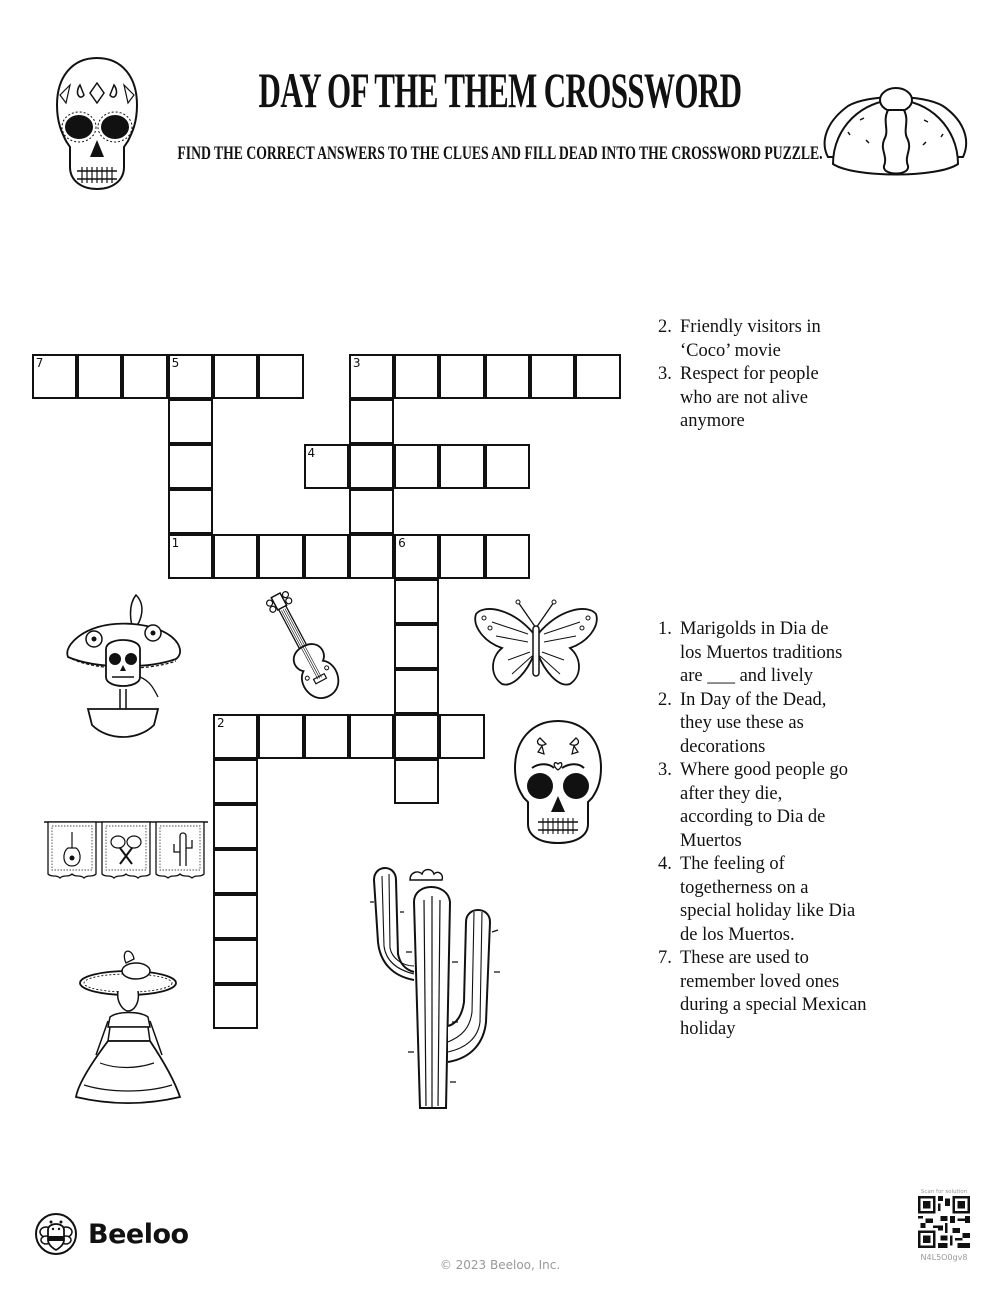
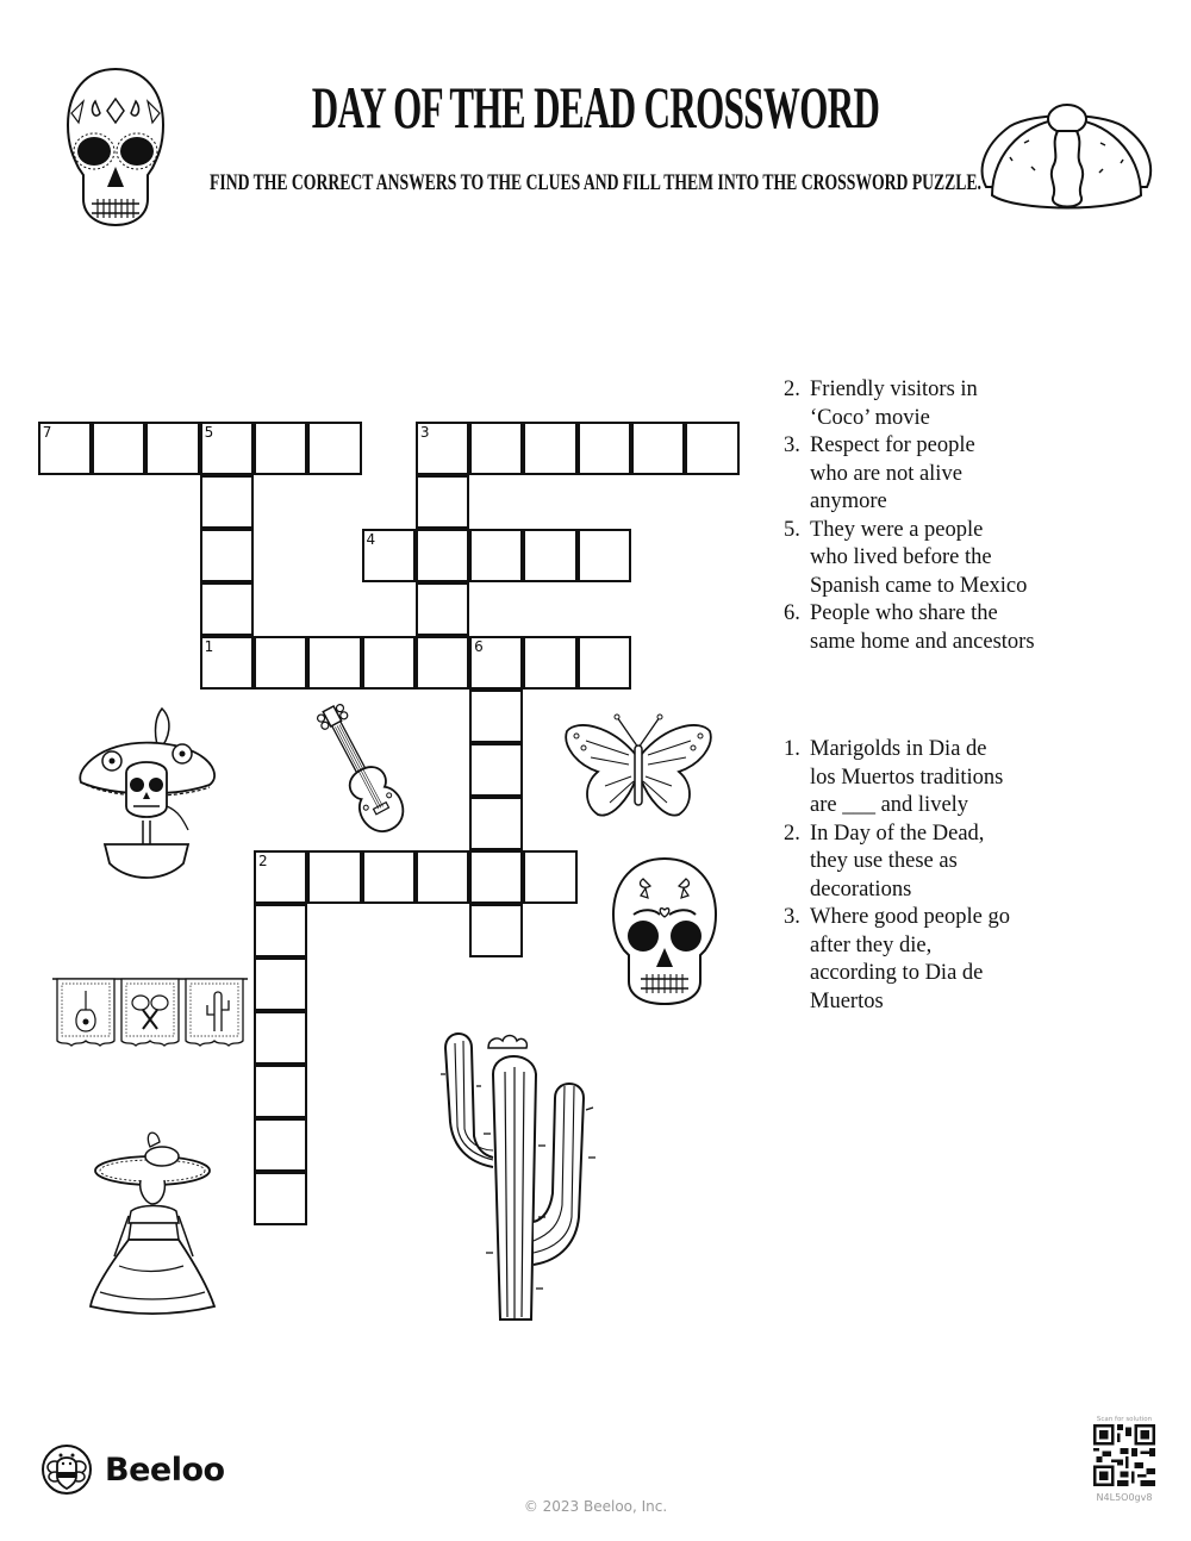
- DAY OF THE THEM CROSSWORD
+ DAY OF THE DEAD CROSSWORD
- FIND THE CORRECT ANSWERS TO THE CLUES AND FILL DEAD INTO THE CROSSWORD PUZZLE.
+ FIND THE CORRECT ANSWERS TO THE CLUES AND FILL THEM INTO THE CROSSWORD PUZZLE.
  7
  5
  3
  1
  4
  6
  2
  2.
  Friendly visitors in
  ‘Coco’ movie
  3.
  Respect for people
  who are not alive
  anymore
+ 5.
+ They were a people
+ who lived before the
+ Spanish came to Mexico
+ 6.
+ People who share the
+ same home and ancestors
  1.
  Marigolds in Dia de
  los Muertos traditions
  are ___ and lively
  2.
  In Day of the Dead,
  they use these as
  decorations
  3.
  Where good people go
  after they die,
  according to Dia de
  Muertos
- 4.
- The feeling of
- togetherness on a
- special holiday like Dia
- de los Muertos.
- 7.
- These are used to
- remember loved ones
- during a special Mexican
- holiday
  Beeloo
  © 2023 Beeloo, Inc.
  N4L5O0gv8
